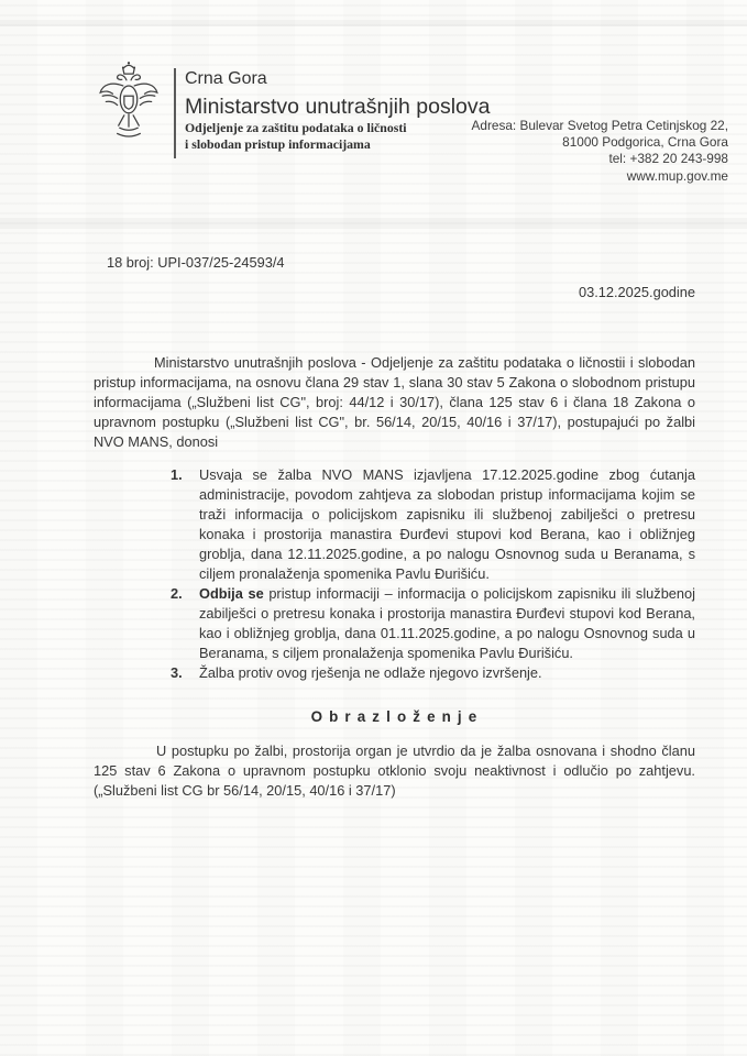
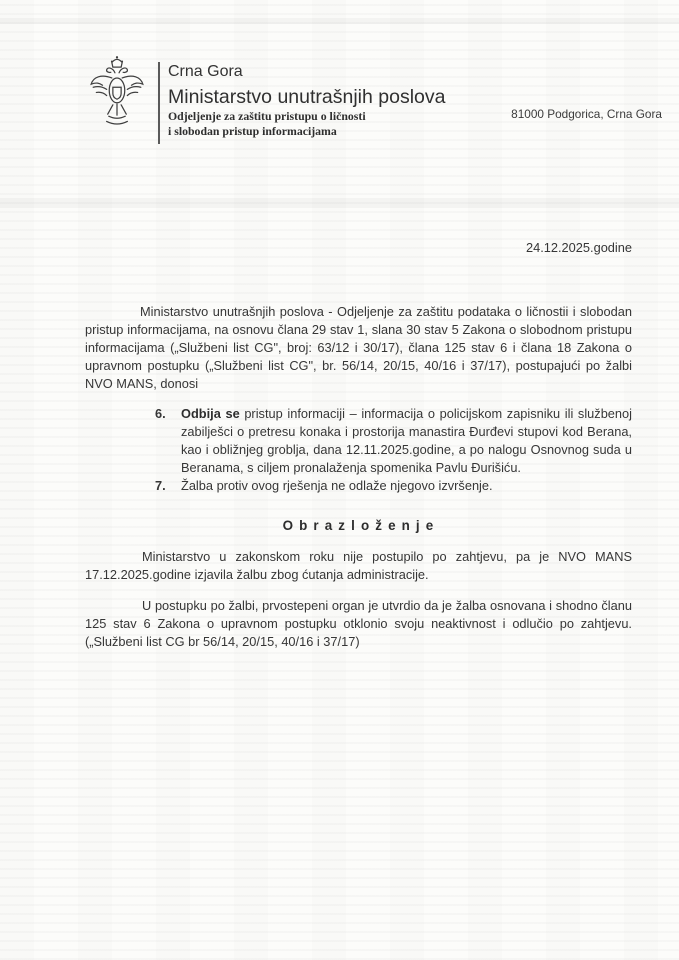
  Crna Gora
  Ministarstvo unutrašnjih poslova
- Odjeljenje za zaštitu podataka o ličnosti
+ Odjeljenje za zaštitu pristupu o ličnosti
  i slobodan pristup informacijama
- Adresa: Bulevar Svetog Petra Cetinjskog 22,
  81000 Podgorica, Crna Gora
- tel: +382 20 243-998
- www.mup.gov.me
- 18 broj: UPI-037/25-24593/4
- 03.12.2025.godine
+ 24.12.2025.godine
- Ministarstvo unutrašnjih poslova - Odjeljenje za zaštitu podataka o ličnostii i slobodan pristup informacijama, na osnovu člana 29 stav 1, slana 30 stav 5 Zakona o slobodnom pristupu informacijama („Službeni list CG", broj: 44/12 i 30/17), člana 125 stav 6 i člana 18 Zakona o upravnom postupku („Službeni list CG", br. 56/14, 20/15, 40/16 i 37/17), postupajući po žalbi NVO MANS, donosi
+ Ministarstvo unutrašnjih poslova - Odjeljenje za zaštitu podataka o ličnostii i slobodan pristup informacijama, na osnovu člana 29 stav 1, slana 30 stav 5 Zakona o slobodnom pristupu informacijama („Službeni list CG", broj: 63/12 i 30/17), člana 125 stav 6 i člana 18 Zakona o upravnom postupku („Službeni list CG", br. 56/14, 20/15, 40/16 i 37/17), postupajući po žalbi NVO MANS, donosi
- 1.
- Usvaja se žalba NVO MANS izjavljena 17.12.2025.godine zbog ćutanja administracije, povodom zahtjeva za slobodan pristup informacijama kojim se traži informacija o policijskom zapisniku ili službenoj zabilješci o pretresu konaka i prostorija manastira Đurđevi stupovi kod Berana, kao i obližnjeg groblja, dana 12.11.2025.godine, a po nalogu Osnovnog suda u Beranama, s ciljem pronalaženja spomenika Pavlu Đurišiću.
- 2.
+ 6.
- Odbija se pristup informaciji – informacija o policijskom zapisniku ili službenoj zabilješci o pretresu konaka i prostorija manastira Đurđevi stupovi kod Berana, kao i obližnjeg groblja, dana 01.11.2025.godine, a po nalogu Osnovnog suda u Beranama, s ciljem pronalaženja spomenika Pavlu Đurišiću.
+ Odbija se pristup informaciji – informacija o policijskom zapisniku ili službenoj zabilješci o pretresu konaka i prostorija manastira Đurđevi stupovi kod Berana, kao i obližnjeg groblja, dana 12.11.2025.godine, a po nalogu Osnovnog suda u Beranama, s ciljem pronalaženja spomenika Pavlu Đurišiću.
- 3.
+ 7.
  Žalba protiv ovog rješenja ne odlaže njegovo izvršenje.
  O b r a z l o ž e n j e
+ Ministarstvo u zakonskom roku nije postupilo po zahtjevu, pa je NVO MANS 17.12.2025.godine izjavila žalbu zbog ćutanja administracije.
- U postupku po žalbi, prostorija organ je utvrdio da je žalba osnovana i shodno članu 125 stav 6 Zakona o upravnom postupku otklonio svoju neaktivnost i odlučio po zahtjevu. („Službeni list CG br 56/14, 20/15, 40/16 i 37/17)
+ U postupku po žalbi, prvostepeni organ je utvrdio da je žalba osnovana i shodno članu 125 stav 6 Zakona o upravnom postupku otklonio svoju neaktivnost i odlučio po zahtjevu. („Službeni list CG br 56/14, 20/15, 40/16 i 37/17)
